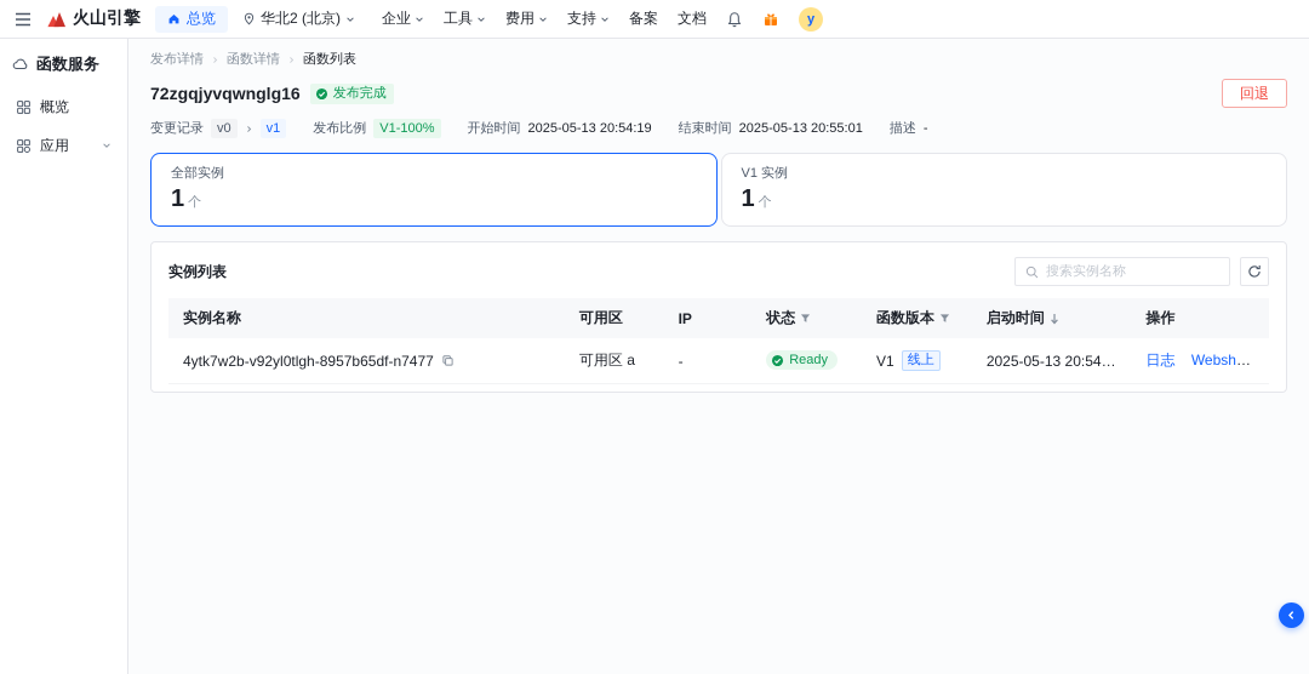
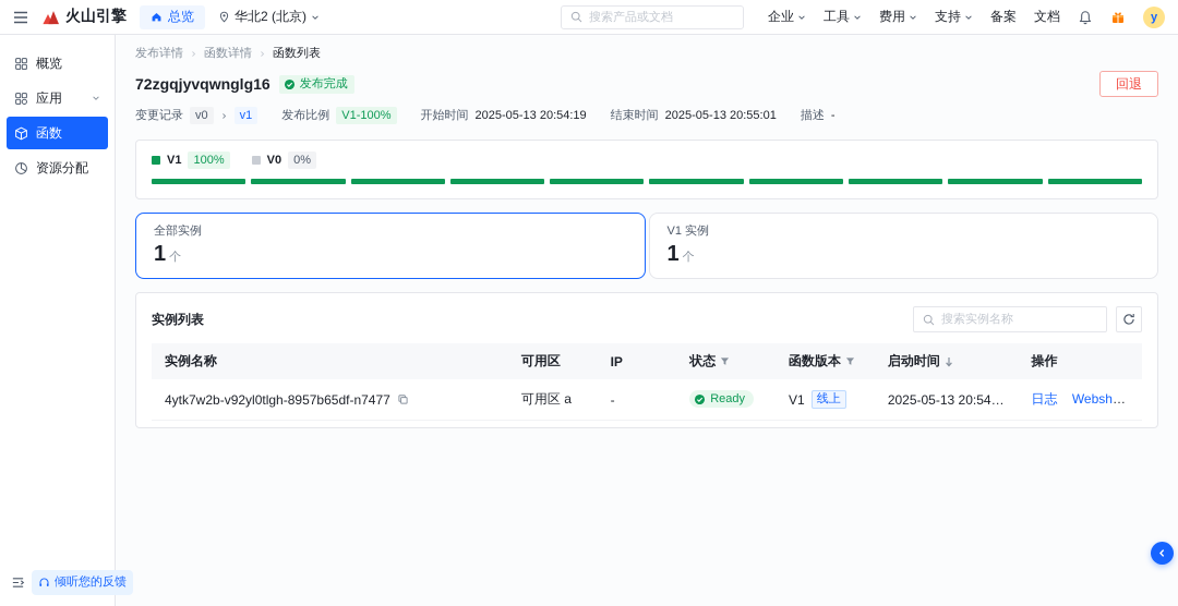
  火山引擎
  总览
  华北2 (北京)
+ 搜索产品或文档
  企业
  工具
  费用
  支持
  备案
  文档
  y
- 函数服务
  概览
  应用
+ 函数
+ 资源分配
+ 倾听您的反馈
  发布详情
  函数详情
  函数列表
  72zgqjyvqwnglg16
  发布完成
  回退
  变更记录
  v0
  v1
  发布比例
  V1-100%
  开始时间
  2025-05-13 20:54:19
  结束时间
  2025-05-13 20:55:01
  描述
  -
+ V1
+ 100%
+ V0
+ 0%
  全部实例
  1
  个
  V1 实例
  1
  个
  实例列表
  搜索实例名称
  实例名称	可用区	IP	状态	函数版本	启动时间	操作
  4ytk7w2b-v92yl0tlgh-8957b65df-n7477	可用区 a	-	Ready	V1 线上	2025-05-13 20:54:57	日志 Webshell
